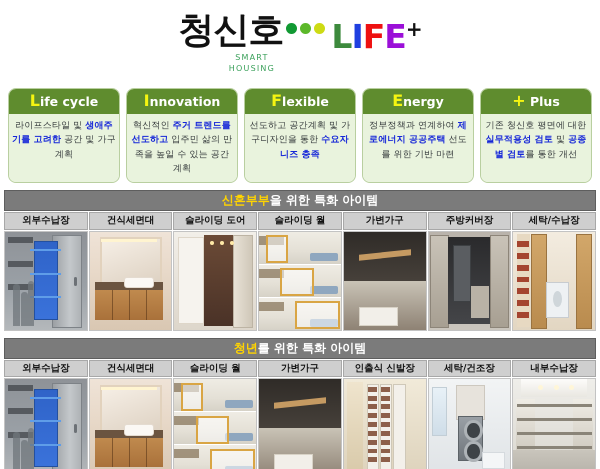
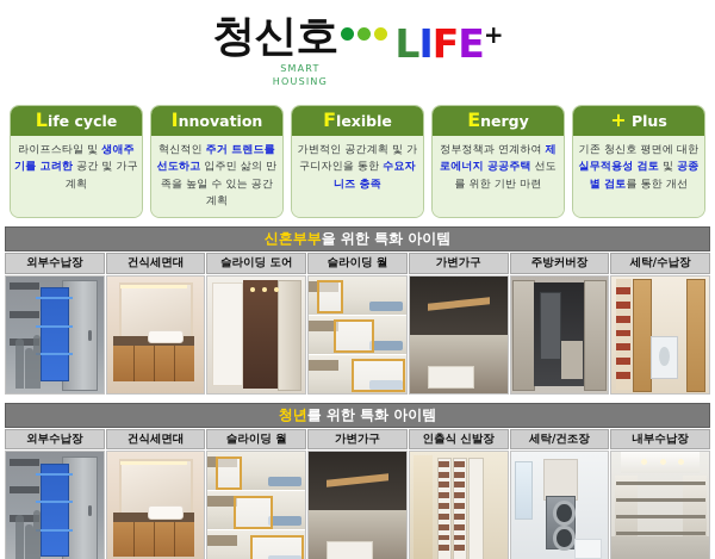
  청신호
  SMART
  HOUSING
  LIFE+
  Life cycle
  라이프스타일 및 생애주기를 고려한 공간 및 가구 계획
  Innovation
  혁신적인 주거 트렌드를 선도하고 입주민 삶의 만족을 높일 수 있는 공간 계획
  Flexible
- 선도하고 공간계획 및 가구디자인을 통한 수요자 니즈 충족
+ 가변적인 공간계획 및 가구디자인을 통한 수요자 니즈 충족
  Energy
  정부정책과 연계하여 제로에너지 공공주택 선도를 위한 기반 마련
  + Plus
  기존 청신호 평면에 대한 실무적용성 검토 및 공종별 검토를 통한 개선
  신혼부부을 위한 특화 아이템
  외부수납장
  건식세면대
  슬라이딩 도어
  슬라이딩 월
  가변가구
  주방커버장
  세탁/수납장
  청년를 위한 특화 아이템
  외부수납장
  건식세면대
  슬라이딩 월
  가변가구
  인출식 신발장
  세탁/건조장
  내부수납장
